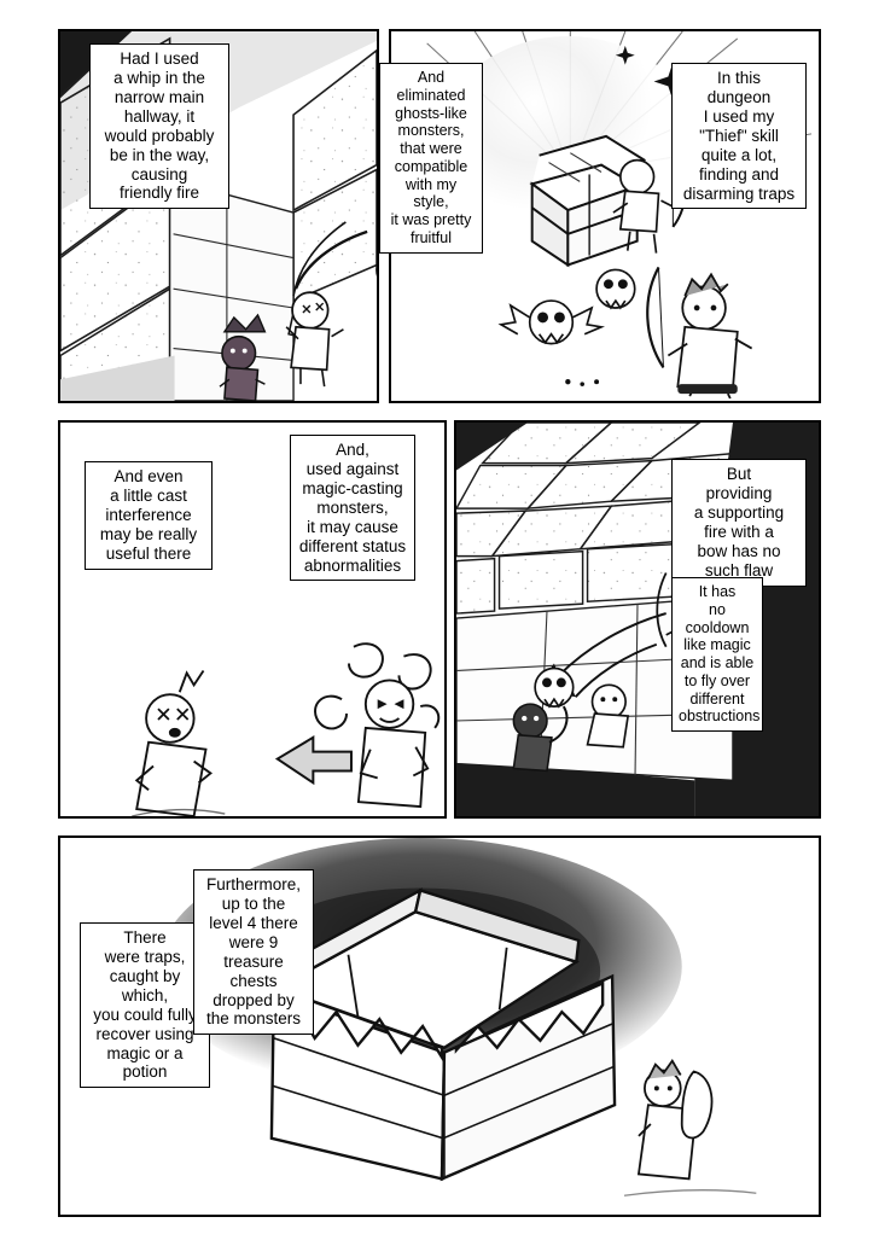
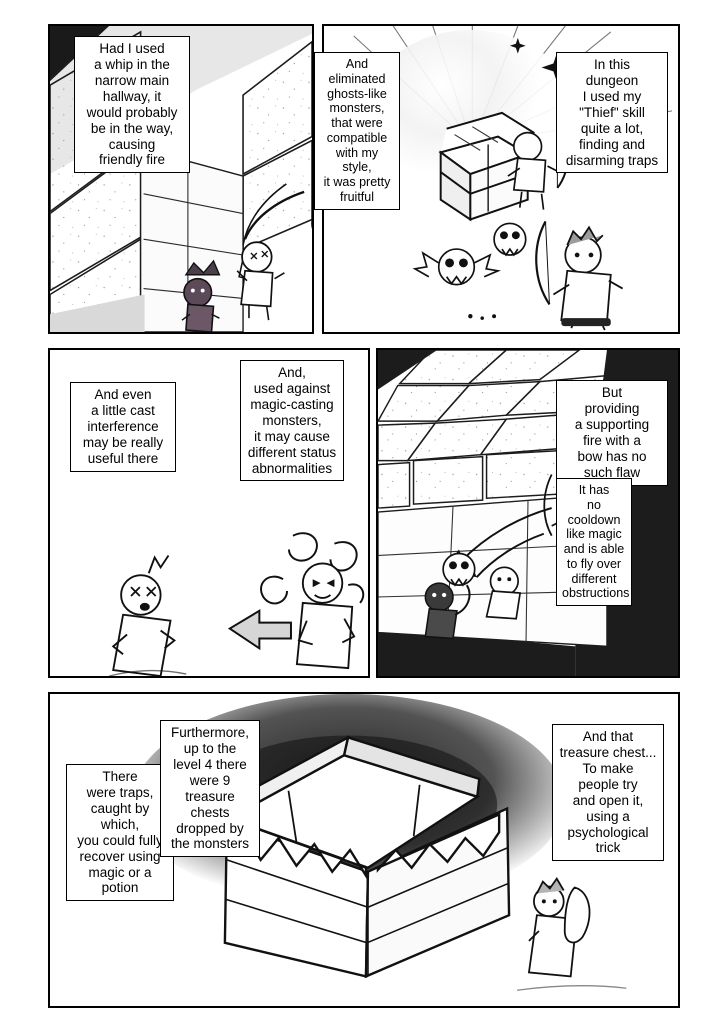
  Had I used
  a whip in the
  narrow main
  hallway, it
  would probably
  be in the way,
  causing
  friendly fire
  And
  eliminated
  ghosts-like
  monsters,
  that were
  compatible
  with my style,
  it was pretty
  fruitful
  In this
  dungeon
  I used my
  "Thief" skill
  quite a lot,
  finding and
  disarming traps
  And even
  a little cast
  interference
  may be really
  useful there
  And,
  used against
  magic-casting
  monsters,
  it may cause
  different status
  abnormalities
  But
  providing
  a supporting
  fire with a
  bow has no
  such flaw
  It has
  no cooldown
  like magic
  and is able
  to fly over
  different
  obstructions
  Furthermore,
  up to the
  level 4 there
  were 9
  treasure chests
  dropped by
  the monsters
  There
  were traps,
  caught by which,
  you could full
  recover using
  magic or a potion
+ And that
+ treasure chest...
+ To make
+ people try
+ and open it,
+ using a
+ psychological
+ trick
